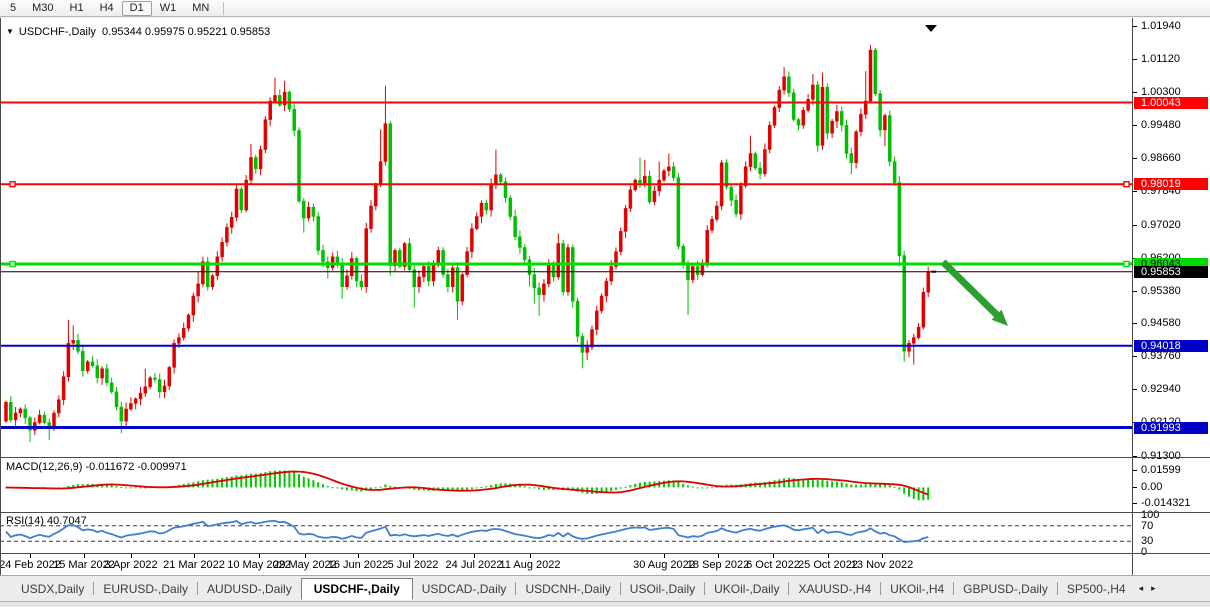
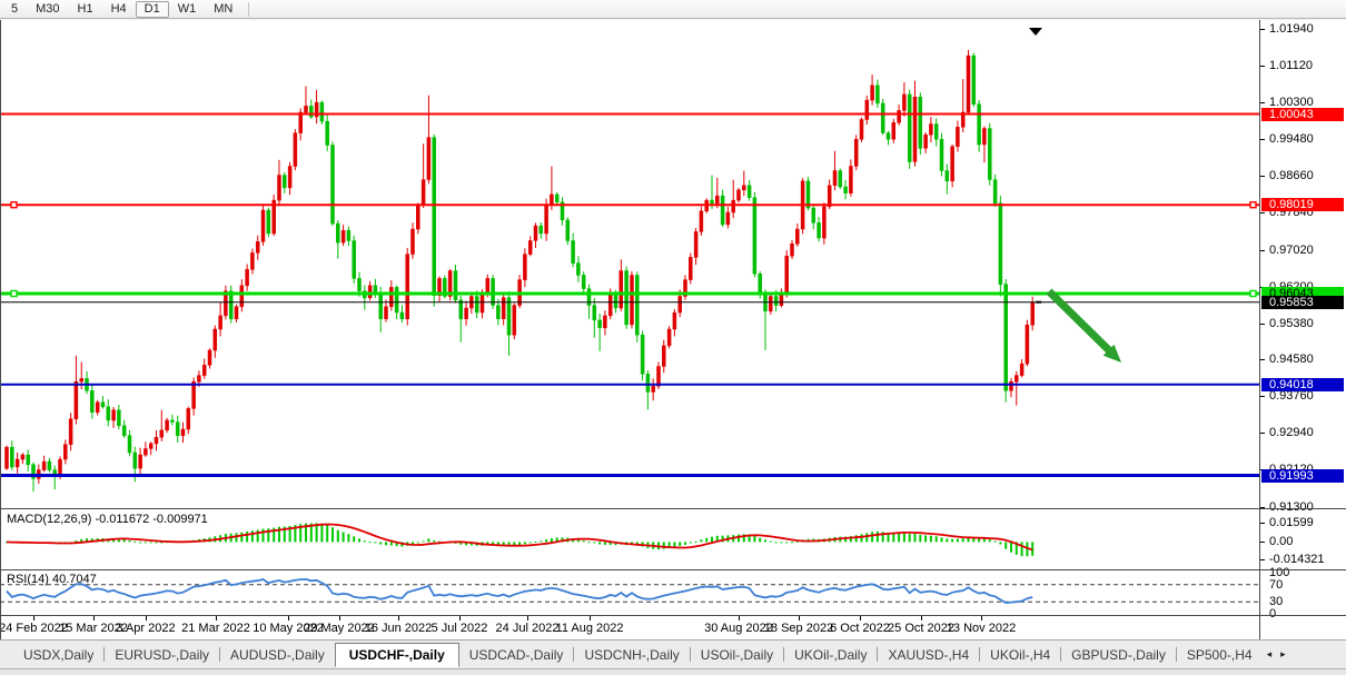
  5
  M30
  H1
  H4
  D1
  W1
  MN
- ▼ USDCHF-,Daily 0.95344 0.95975 0.95221 0.95853
  MACD(12,26,9) -0.011672 -0.009971
  RSI(14) 40.7047
  24 Feb 2022
  15 Mar 2022
  3 Apr 2022
  21 Mar 2022
  10 May 2022
  29 May 2022
  16 Jun 2022
  5 Jul 2022
  24 Jul 2022
  11 Aug 2022
  30 Aug 2022
  18 Sep 2022
  6 Oct 2022
  25 Oct 2022
  13 Nov 2022
  1.01940
  1.01120
  1.00300
  0.99480
  0.98660
  0.97840
  0.97020
  0.95380
  0.94580
  0.93760
  0.92940
  0.91300
  1.00043
  0.98019
  0.96043
  0.94018
  0.91993
  0.95853
  0.01599
  0.00
  -0.014321
  100
  70
  30
  0
  USDX,Daily
  EURUSD-,Daily
  AUDUSD-,Daily
  USDCHF-,Daily
  USDCAD-,Daily
  USDCNH-,Daily
  USOil-,Daily
  UKOil-,Daily
  XAUUSD-,H4
  UKOil-,H4
  GBPUSD-,Daily
  SP500-,H4
  ◂
  ▸
